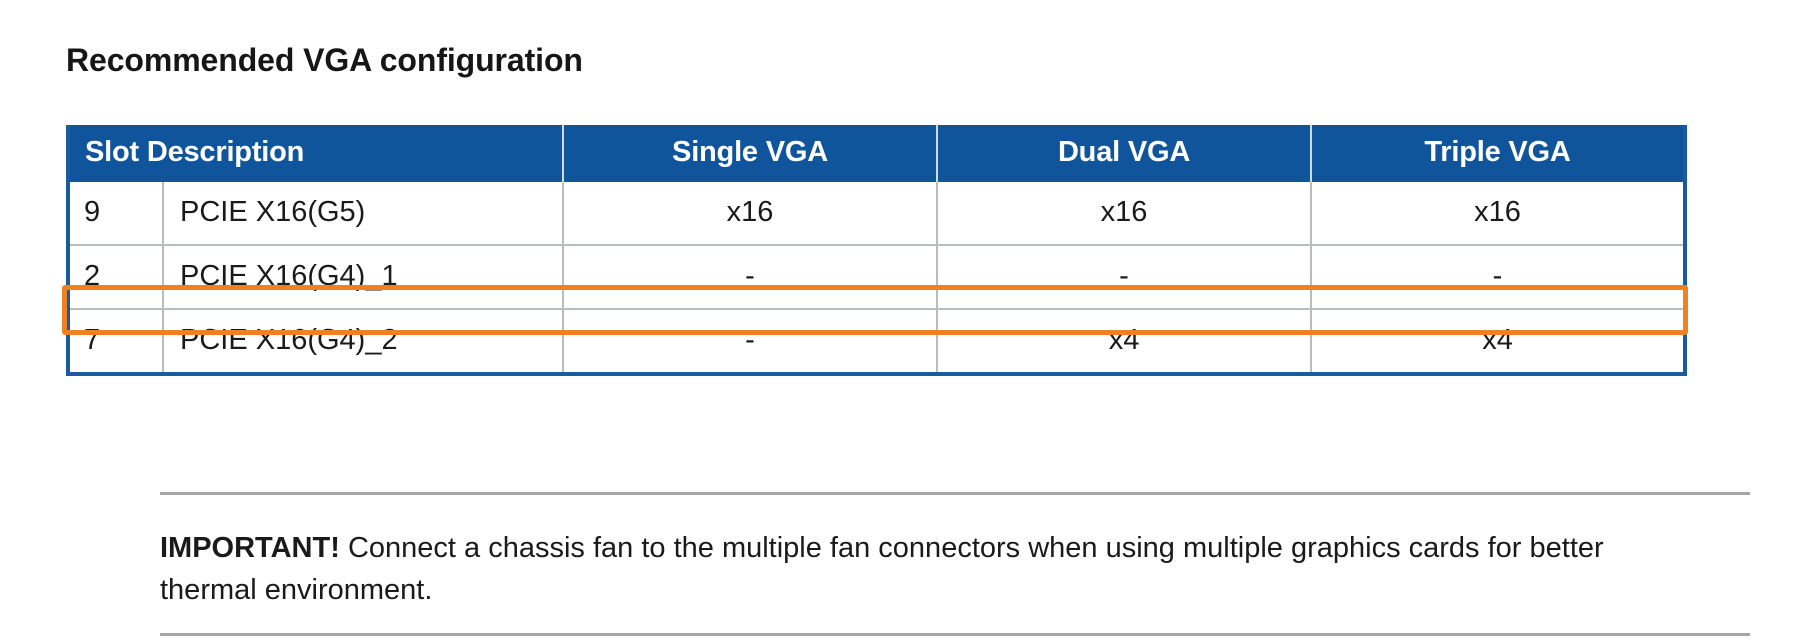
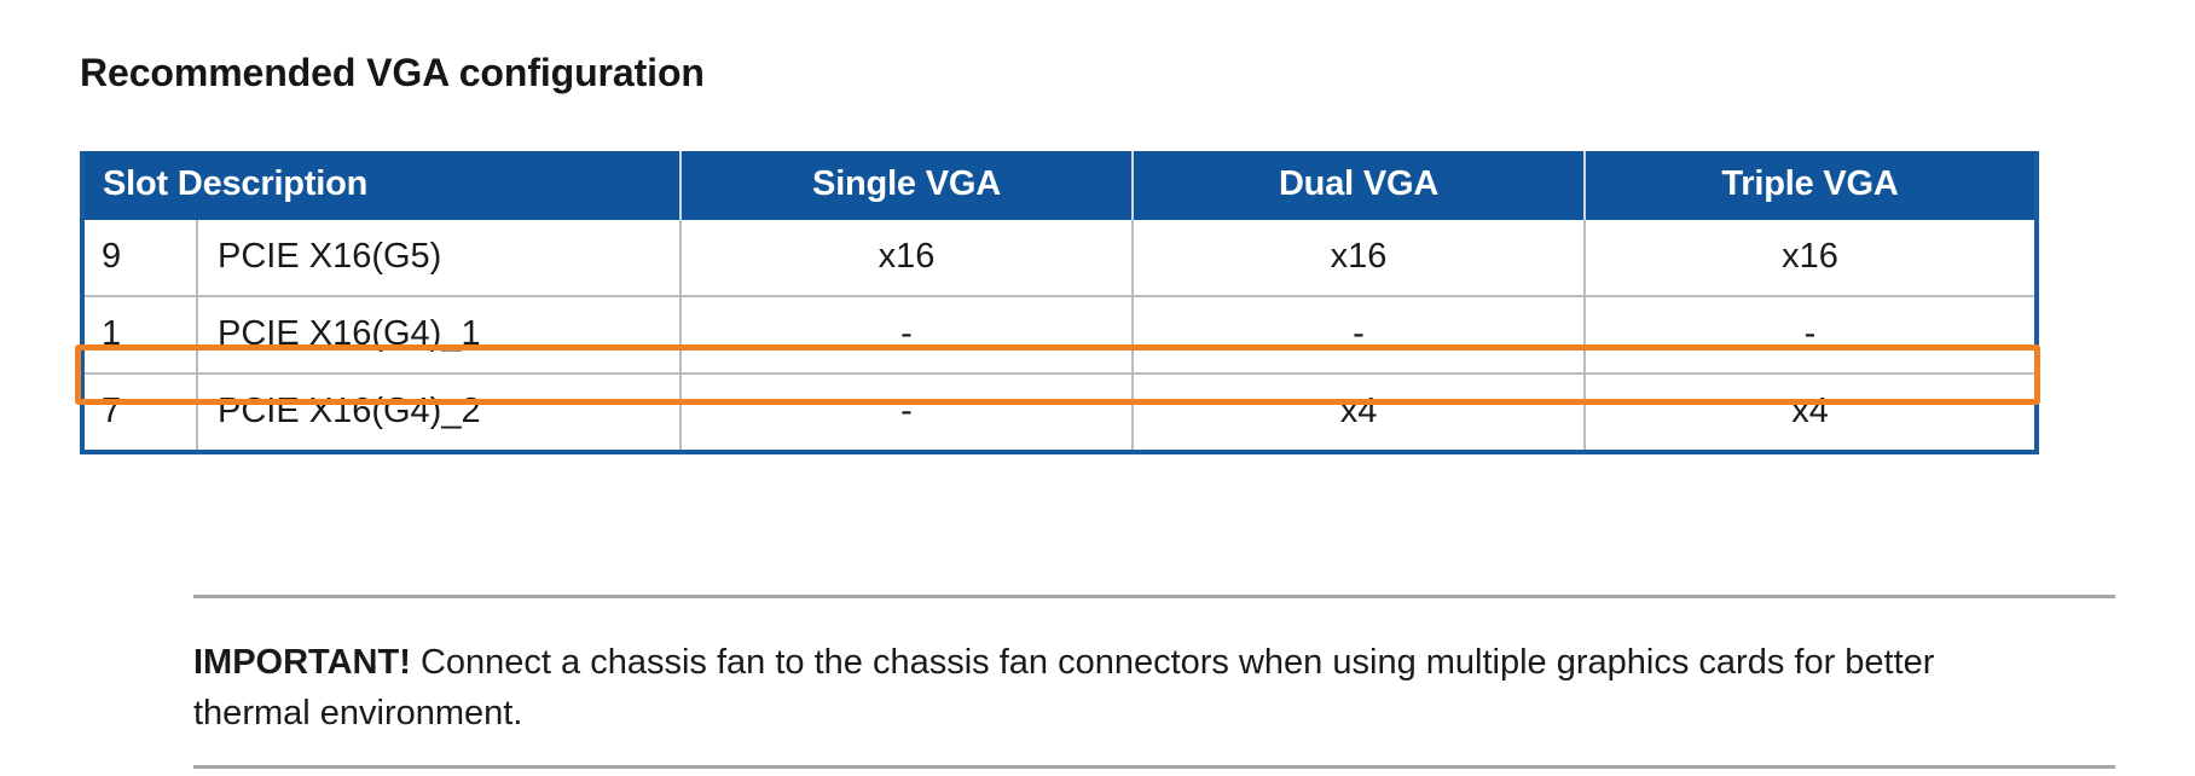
  Recommended VGA configuration
  Slot Description	Single VGA	Dual VGA	Triple VGA
  9	PCIE X16(G5)	x16	x16	x16
- 2	PCIE X16(G4)_1	-	-	-
+ 1	PCIE X16(G4)_1	-	-	-
  7	PCIE X16(G4)_2	-	x4	x4
- IMPORTANT! Connect a chassis fan to the multiple fan connectors when using multiple graphics cards for better thermal environment.
+ IMPORTANT! Connect a chassis fan to the chassis fan connectors when using multiple graphics cards for better thermal environment.
